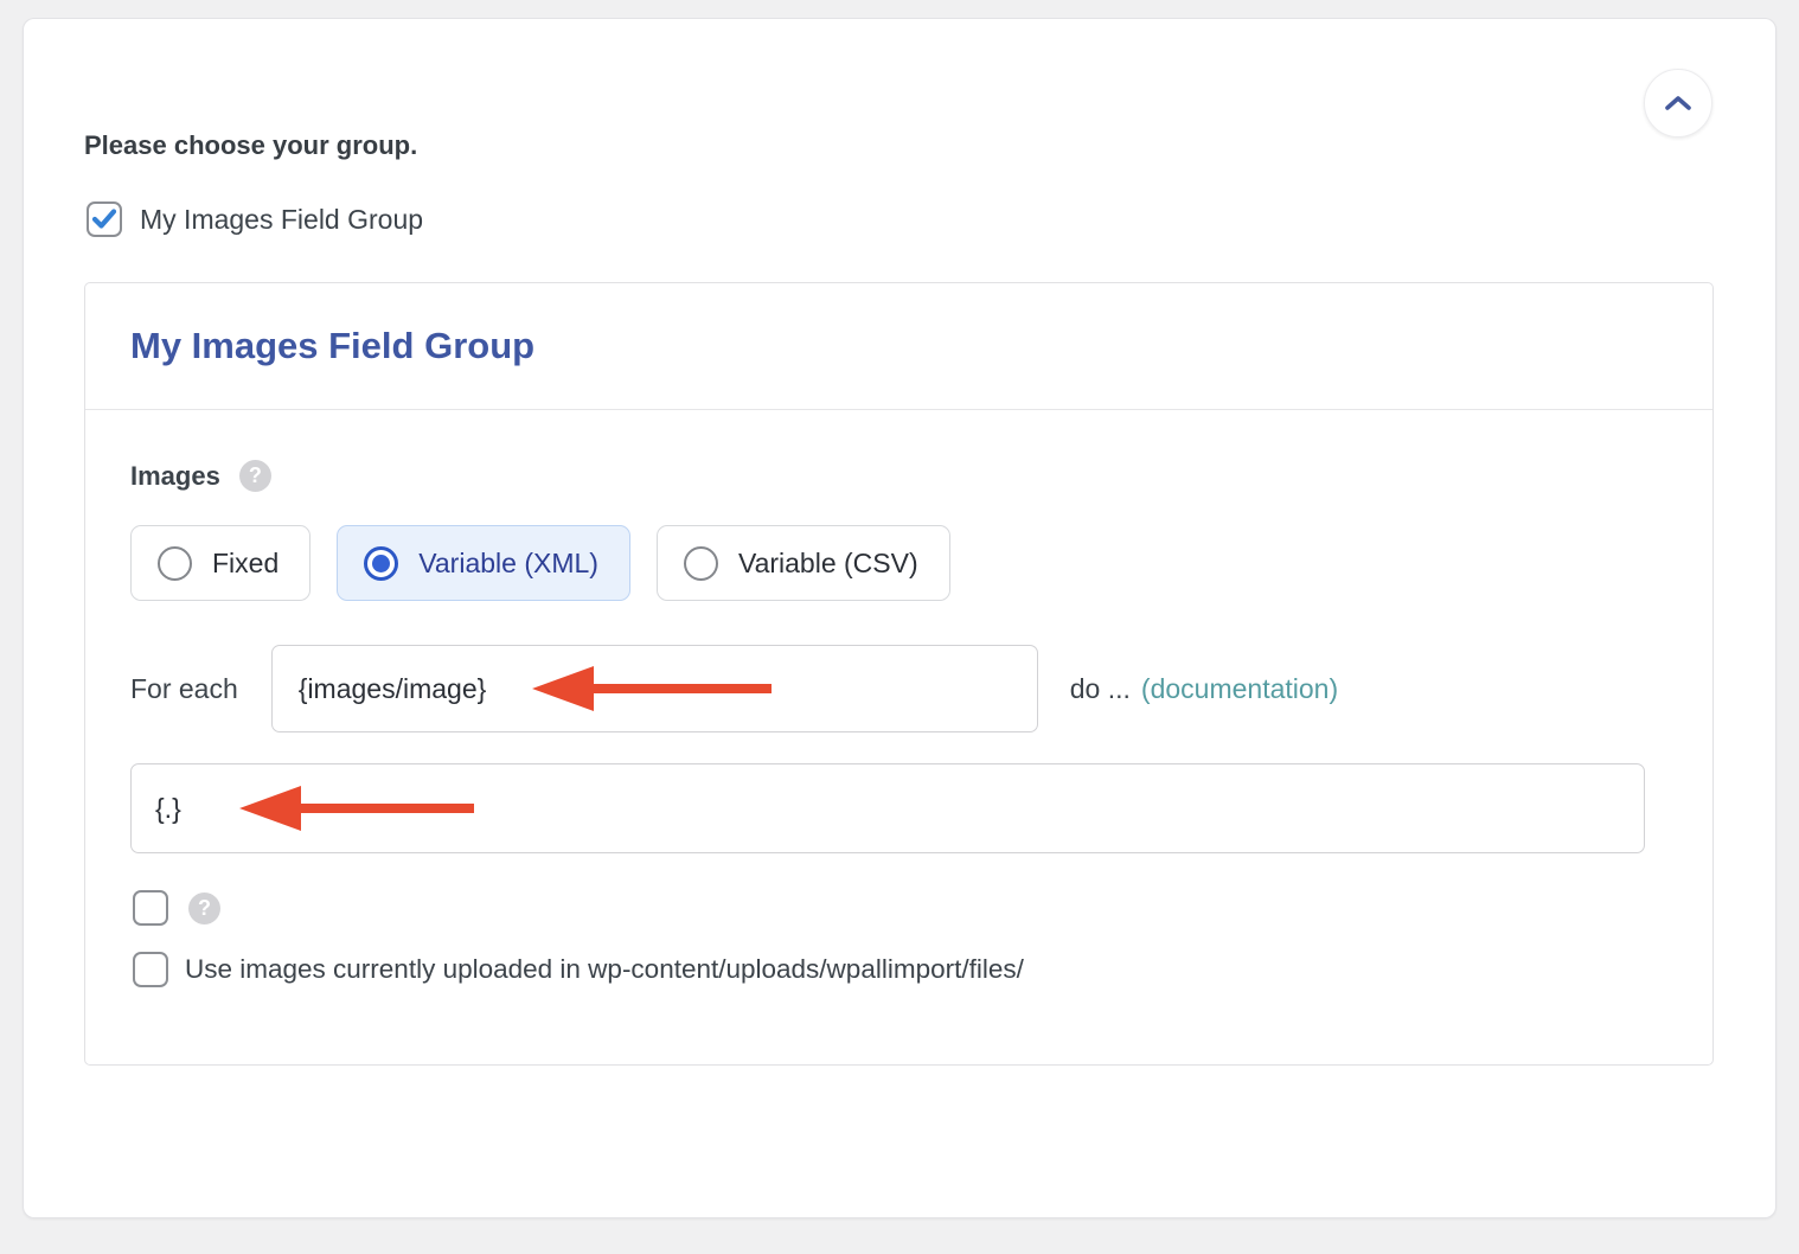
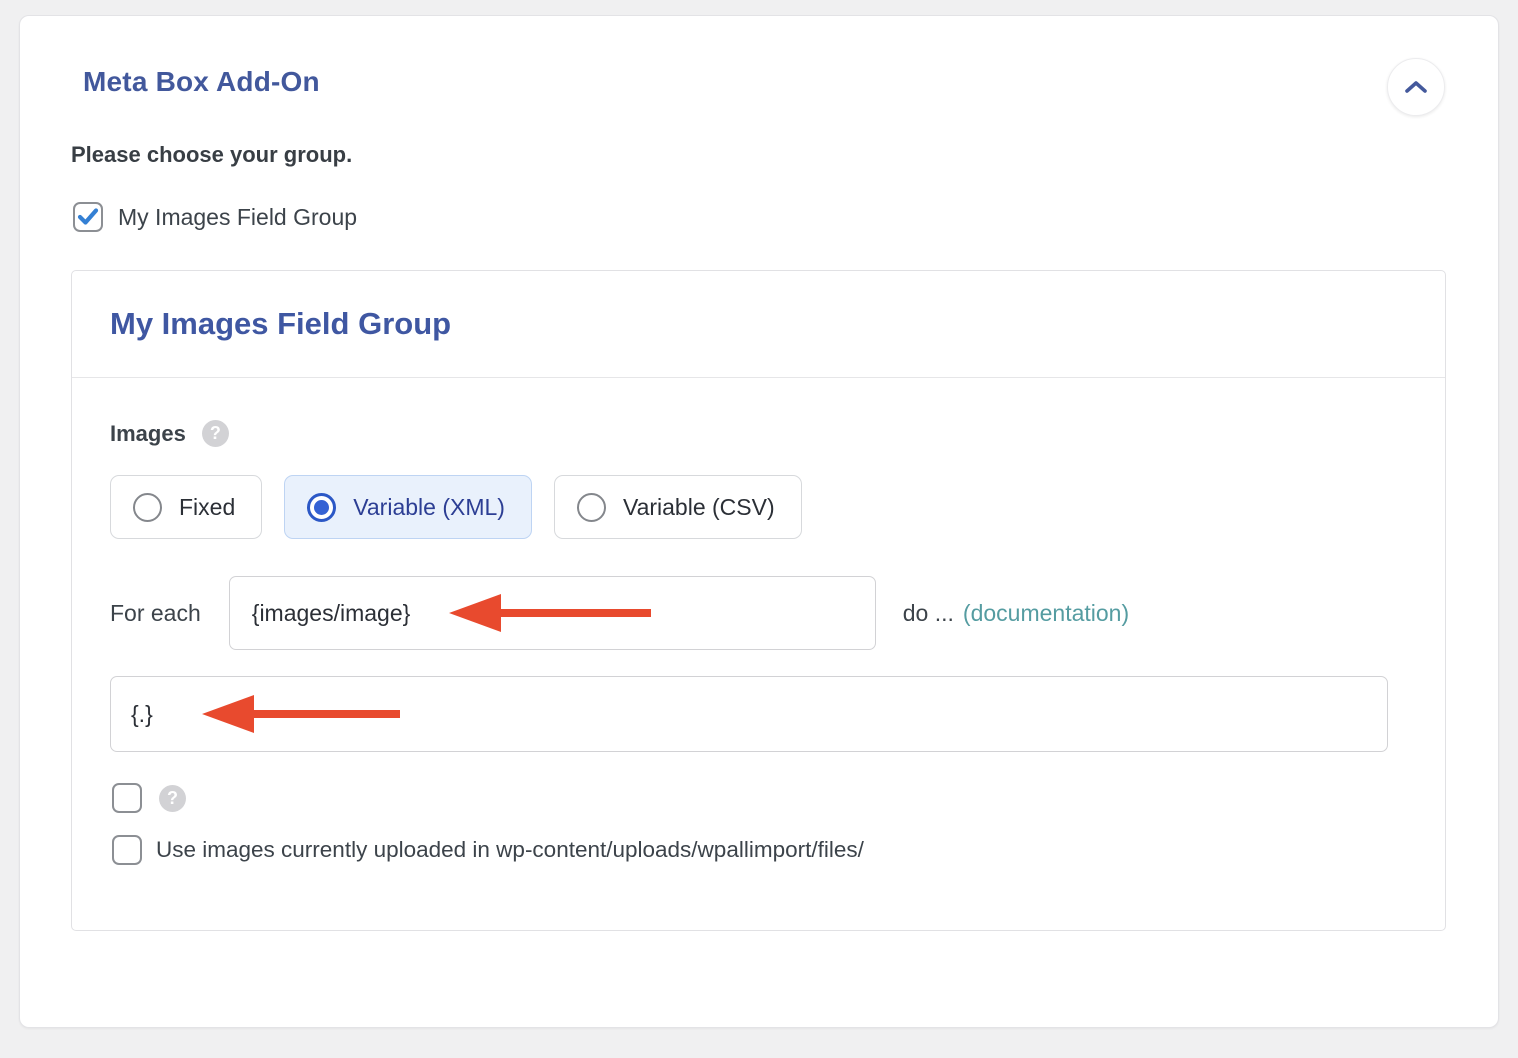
+ Meta Box Add-On
  Please choose your group.
  My Images Field Group
  My Images Field Group
  Images
  ?
  Fixed
  Variable (XML)
  Variable (CSV)
  For each
  {images/image}
  do ...
  (documentation)
  {.}
  ?
  Use images currently uploaded in wp-content/uploads/wpallimport/files/
